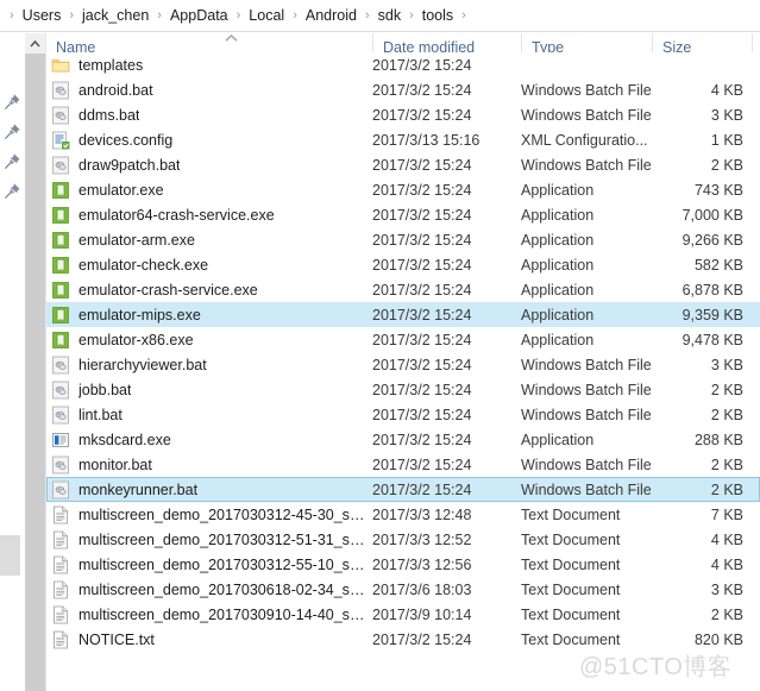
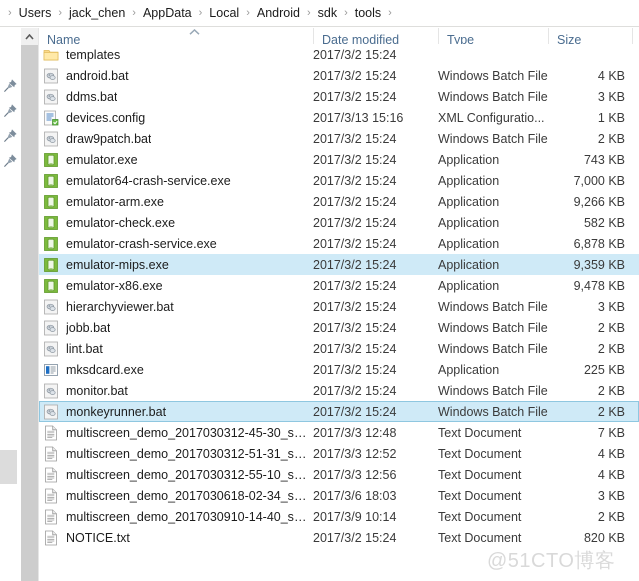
  ›
  Users
  ›
  jack_chen
  ›
  AppData
  ›
  Local
  ›
  Android
  ›
  sdk
  ›
  tools
  ›
  Name
  Date modified
  Type
  Size
  templates
  2017/3/2 15:24
  android.bat
  2017/3/2 15:24
  Windows Batch File
  4 KB
  ddms.bat
  2017/3/2 15:24
  Windows Batch File
  3 KB
  devices.config
  2017/3/13 15:16
  XML Configuratio...
  1 KB
  draw9patch.bat
  2017/3/2 15:24
  Windows Batch File
  2 KB
  emulator.exe
  2017/3/2 15:24
  Application
  743 KB
  emulator64-crash-service.exe
  2017/3/2 15:24
  Application
  7,000 KB
  emulator-arm.exe
  2017/3/2 15:24
  Application
  9,266 KB
  emulator-check.exe
  2017/3/2 15:24
  Application
  582 KB
  emulator-crash-service.exe
  2017/3/2 15:24
  Application
  6,878 KB
  emulator-mips.exe
  2017/3/2 15:24
  Application
  9,359 KB
  emulator-x86.exe
  2017/3/2 15:24
  Application
  9,478 KB
  hierarchyviewer.bat
  2017/3/2 15:24
  Windows Batch File
  3 KB
  jobb.bat
  2017/3/2 15:24
  Windows Batch File
  2 KB
  lint.bat
  2017/3/2 15:24
  Windows Batch File
  2 KB
  mksdcard.exe
  2017/3/2 15:24
  Application
- 288 KB
+ 225 KB
  monitor.bat
  2017/3/2 15:24
  Windows Batch File
  2 KB
  monkeyrunner.bat
  2017/3/2 15:24
  Windows Batch File
  2 KB
  multiscreen_demo_2017030312-45-30_scr..
  2017/3/3 12:48
  Text Document
  7 KB
  multiscreen_demo_2017030312-51-31_scr..
  2017/3/3 12:52
  Text Document
  4 KB
  multiscreen_demo_2017030312-55-10_scr..
  2017/3/3 12:56
  Text Document
  4 KB
  multiscreen_demo_2017030618-02-34_scr..
  2017/3/6 18:03
  Text Document
  3 KB
  multiscreen_demo_2017030910-14-40_scr..
  2017/3/9 10:14
  Text Document
  2 KB
  NOTICE.txt
  2017/3/2 15:24
  Text Document
  820 KB
  @51CTO博客
